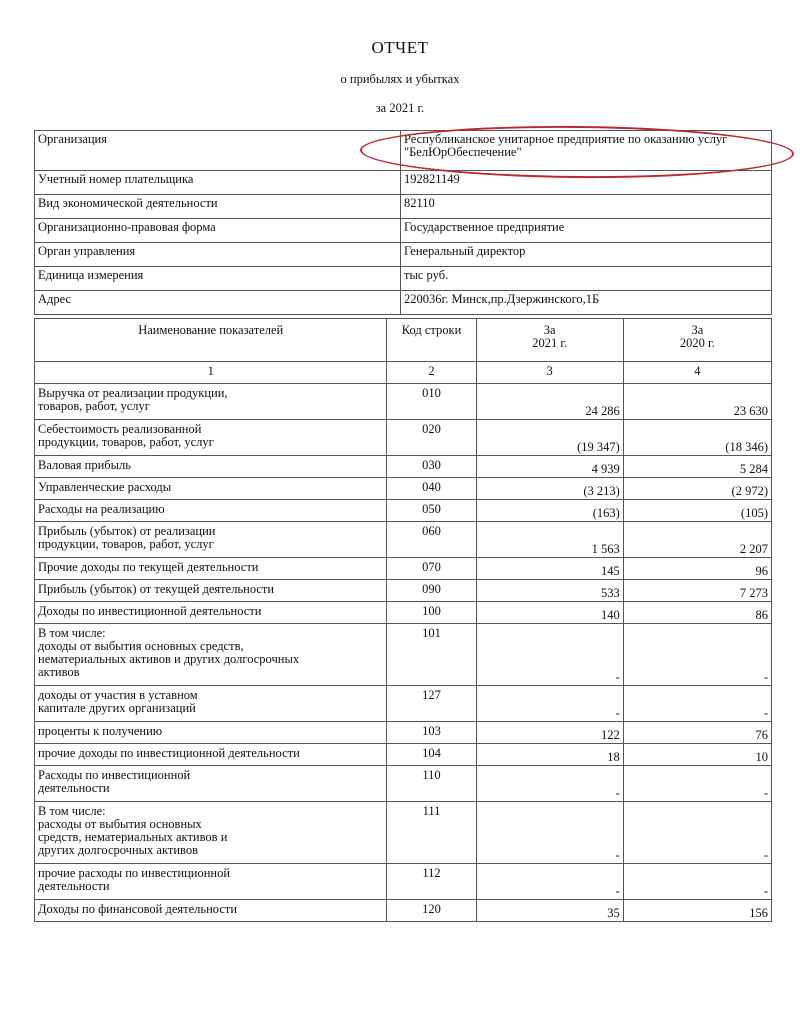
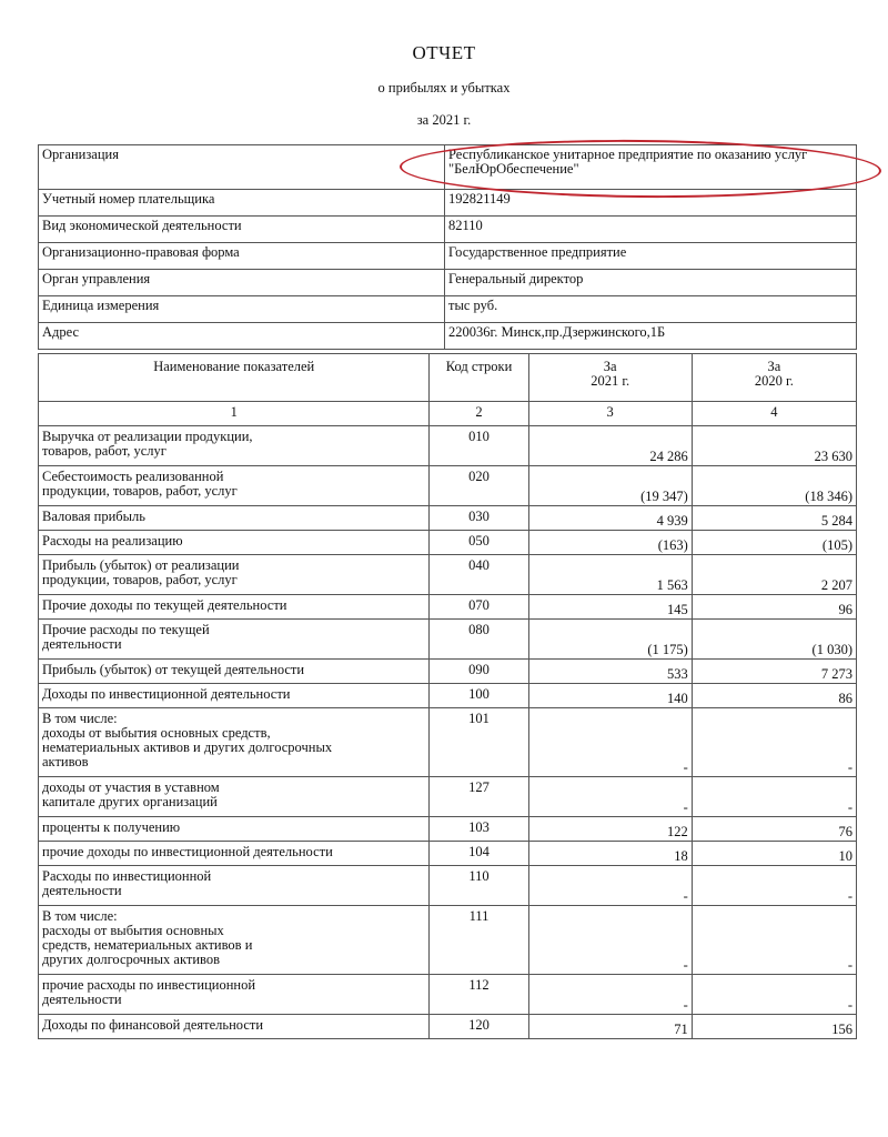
  ОТЧЕТ
  о прибылях и убытках
  за 2021 г.
  Организация	Республиканское унитарное предприятие по оказанию услуг "БелЮрОбеспечение"
  Учетный номер плательщика	192821149
  Вид экономической деятельности	82110
  Организационно-правовая форма	Государственное предприятие
  Орган управления	Генеральный директор
  Единица измерения	тыс руб.
  Адрес	220036г. Минск,пр.Дзержинского,1Б
  Наименование показателей	Код строки	За 2021 г.	За 2020 г.
  1	2	3	4
  Выручка от реализации продукции, товаров, работ, услуг	010	24 286	23 630
  Себестоимость реализованной продукции, товаров, работ, услуг	020	(19 347)	(18 346)
  Валовая прибыль	030	4 939	5 284
- Управленческие расходы	040	(3 213)	(2 972)
  Расходы на реализацию	050	(163)	(105)
- Прибыль (убыток) от реализации продукции, товаров, работ, услуг	060	1 563	2 207
+ Прибыль (убыток) от реализации продукции, товаров, работ, услуг	040	1 563	2 207
  Прочие доходы по текущей деятельности	070	145	96
+ Прочие расходы по текущей деятельности	080	(1 175)	(1 030)
  Прибыль (убыток) от текущей деятельности	090	533	7 273
  Доходы по инвестиционной деятельности	100	140	86
  В том числе: доходы от выбытия основных средств, нематериальных активов и других долгосрочных активов	101	-	-
  доходы от участия в уставном капитале других организаций	127	-	-
  проценты к получению	103	122	76
  прочие доходы по инвестиционной деятельности	104	18	10
  Расходы по инвестиционной деятельности	110	-	-
  В том числе: расходы от выбытия основных средств, нематериальных активов и других долгосрочных активов	111	-	-
  прочие расходы по инвестиционной деятельности	112	-	-
- Доходы по финансовой деятельности	120	35	156
+ Доходы по финансовой деятельности	120	71	156
